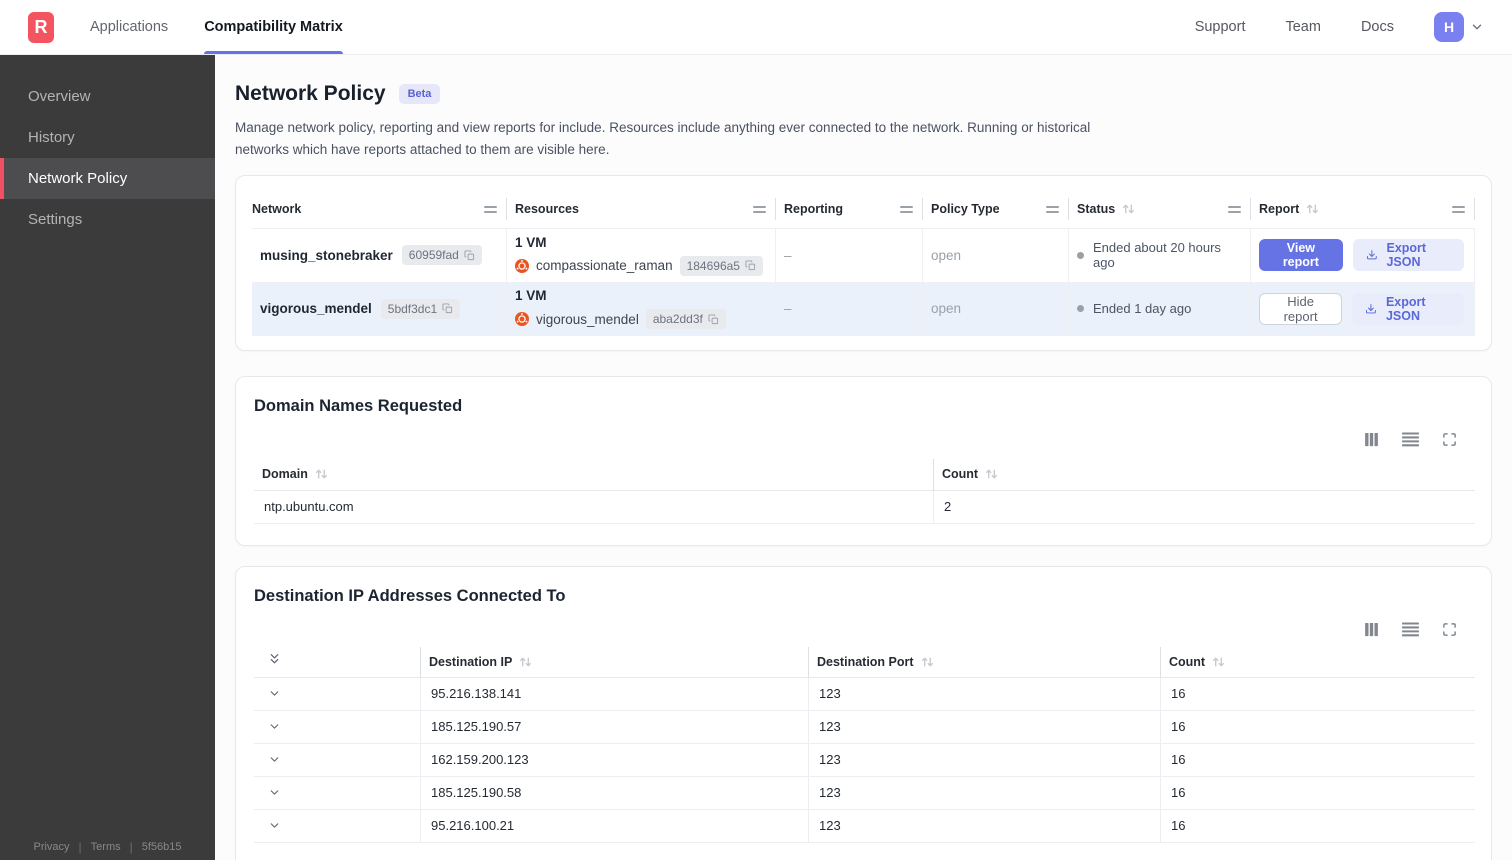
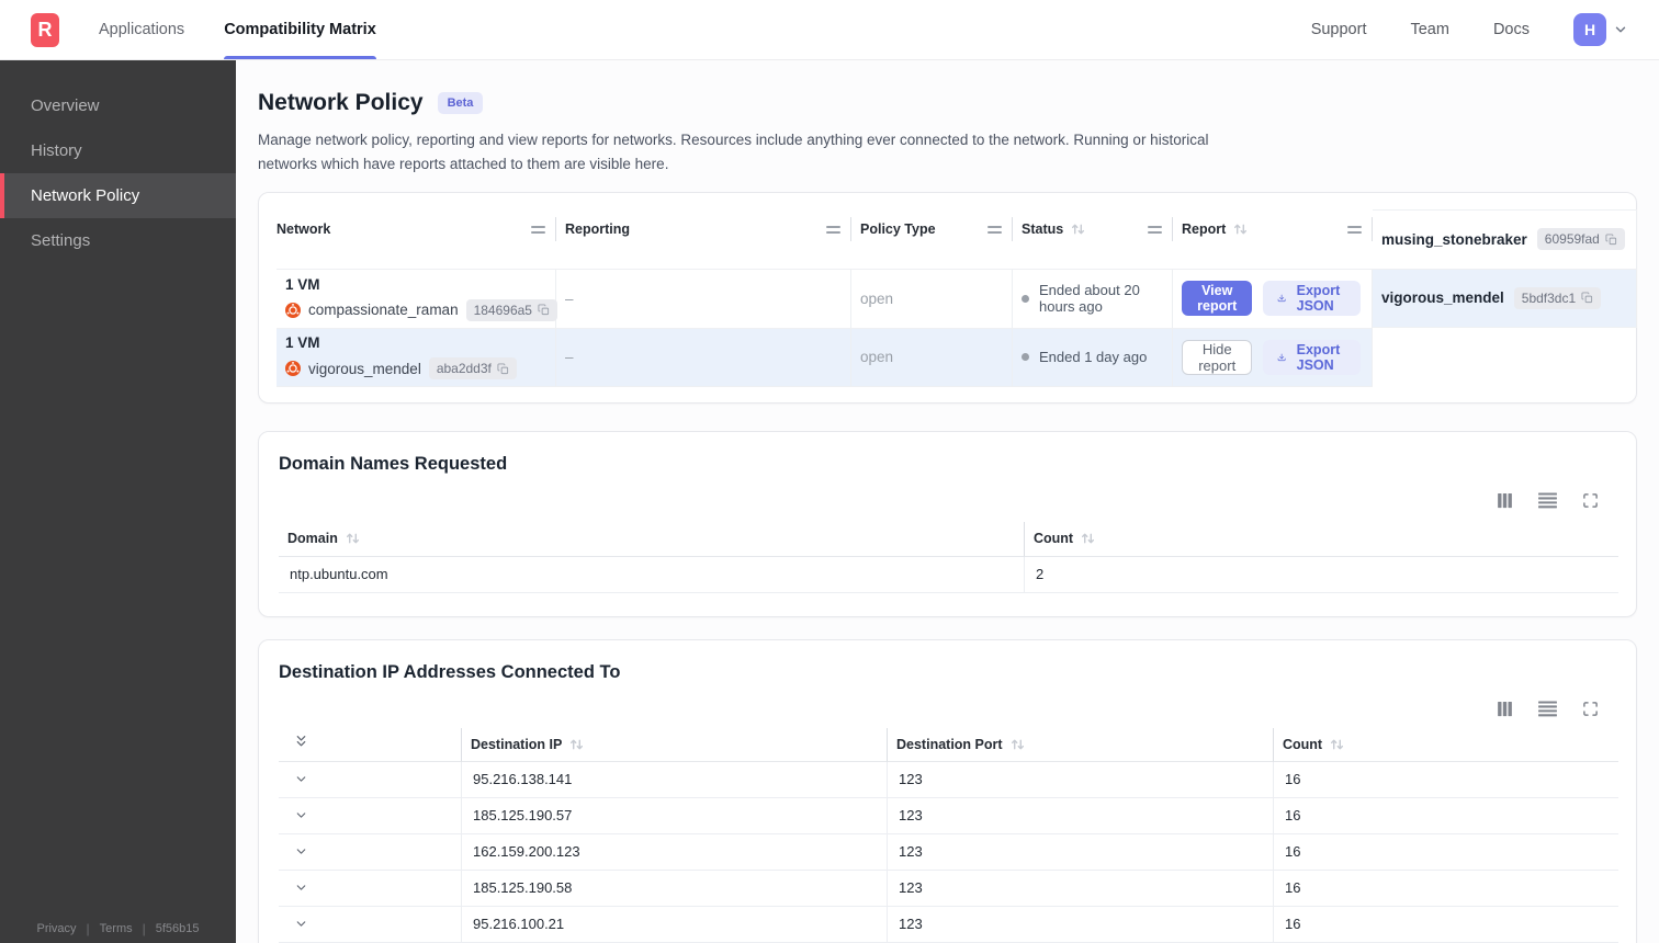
  R
  Applications
  Compatibility Matrix
  Support
  Team
  Docs
  H
  Overview
  History
  Network Policy
  Settings
  Privacy
  |
  Terms
  |
  5f56b15
  Network Policy
  Beta
- Manage network policy, reporting and view reports for include. Resources include anything ever connected to the network. Running or historical networks which have reports attached to them are visible here.
+ Manage network policy, reporting and view reports for networks. Resources include anything ever connected to the network. Running or historical networks which have reports attached to them are visible here.
  Network
- Resources
  Reporting
  Policy Type
  Status
  Report
  musing_stonebraker
  60959fad
  1 VM
  compassionate_raman
  184696a5
  –
  open
  Ended about 20 hours ago
  View report
  Export JSON
  vigorous_mendel
  5bdf3dc1
  1 VM
  vigorous_mendel
  aba2dd3f
  –
  open
  Ended 1 day ago
  Hide report
  Export JSON
  Domain Names Requested
  Domain
  Count
  ntp.ubuntu.com
  2
  Destination IP Addresses Connected To
  Destination IP
  Destination Port
  Count
  95.216.138.141
  123
  16
  185.125.190.57
  123
  16
  162.159.200.123
  123
  16
  185.125.190.58
  123
  16
  95.216.100.21
  123
  16
